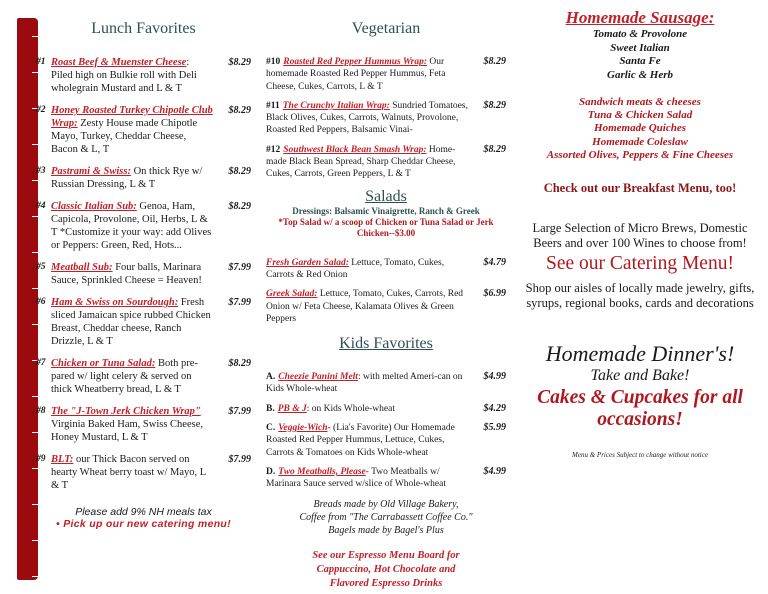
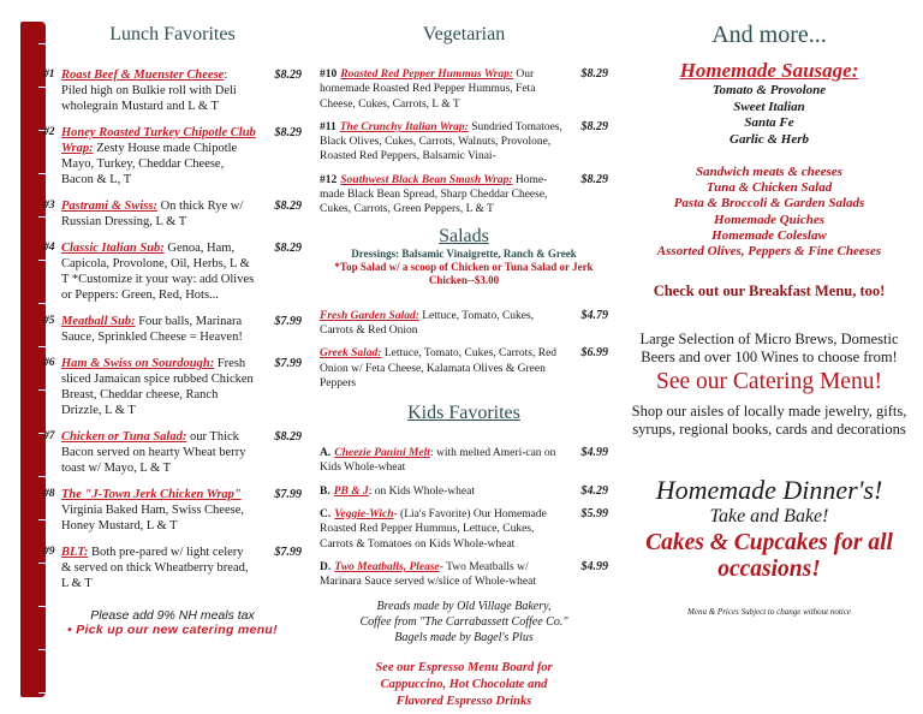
  Lunch Favorites
  #1
  Roast Beef & Muenster Cheese: Piled high on Bulkie roll with Deli wholegrain Mustard and L & T
  $8.29
  #2
  Honey Roasted Turkey Chipotle Club Wrap: Zesty House made Chipotle Mayo, Turkey, Cheddar Cheese, Bacon & L, T
  $8.29
  #3
  Pastrami & Swiss: On thick Rye w/ Russian Dressing, L & T
  $8.29
  #4
  Classic Italian Sub: Genoa, Ham, Capicola, Provolone, Oil, Herbs, L & T *Customize it your way: add Olives or Peppers: Green, Red, Hots...
  $8.29
  #5
  Meatball Sub: Four balls, Marinara Sauce, Sprinkled Cheese = Heaven!
  $7.99
  #6
  Ham & Swiss on Sourdough: Fresh sliced Jamaican spice rubbed Chicken Breast, Cheddar cheese, Ranch Drizzle, L & T
  $7.99
  #7
- Chicken or Tuna Salad: Both pre-pared w/ light celery & served on thick Wheatberry bread, L & T
+ Chicken or Tuna Salad: our Thick Bacon served on hearty Wheat berry toast w/ Mayo, L & T
  $8.29
  #8
  The "J-Town Jerk Chicken Wrap" Virginia Baked Ham, Swiss Cheese, Honey Mustard, L & T
  $7.99
  #9
- BLT: our Thick Bacon served on hearty Wheat berry toast w/ Mayo, L & T
+ BLT: Both pre-pared w/ light celery & served on thick Wheatberry bread, L & T
  $7.99
  Please add 9% NH meals tax
  • Pick up our new catering menu!
  Vegetarian
  #10 Roasted Red Pepper Hummus Wrap: Our homemade Roasted Red Pepper Hummus, Feta Cheese, Cukes, Carrots, L & T
  $8.29
  #11 The Crunchy Italian Wrap: Sundried Tomatoes, Black Olives, Cukes, Carrots, Walnuts, Provolone, Roasted Red Peppers, Balsamic Vinai-
  $8.29
  #12 Southwest Black Bean Smash Wrap: Home-made Black Bean Spread, Sharp Cheddar Cheese, Cukes, Carrots, Green Peppers, L & T
  $8.29
  Salads
  Dressings: Balsamic Vinaigrette, Ranch & Greek
  *Top Salad w/ a scoop of Chicken or Tuna Salad or Jerk Chicken--$3.00
  Fresh Garden Salad: Lettuce, Tomato, Cukes, Carrots & Red Onion
  $4.79
  Greek Salad: Lettuce, Tomato, Cukes, Carrots, Red Onion w/ Feta Cheese, Kalamata Olives & Green Peppers
  $6.99
  Kids Favorites
  A. Cheezie Panini Melt: with melted Ameri-can on Kids Whole-wheat
  $4.99
  B. PB & J: on Kids Whole-wheat
  $4.29
  C. Veggie-Wich- (Lia's Favorite) Our Homemade Roasted Red Pepper Hummus, Lettuce, Cukes, Carrots & Tomatoes on Kids Whole-wheat
  $5.99
  D. Two Meatballs, Please- Two Meatballs w/ Marinara Sauce served w/slice of Whole-wheat
  $4.99
  Breads made by Old Village Bakery,
  Coffee from "The Carrabassett Coffee Co."
  Bagels made by Bagel's Plus
  See our Espresso Menu Board for
  Cappuccino, Hot Chocolate and
  Flavored Espresso Drinks
+ And more...
  Homemade Sausage:
  Tomato & Provolone
  Sweet Italian
  Santa Fe
  Garlic & Herb
  Sandwich meats & cheeses
  Tuna & Chicken Salad
+ Pasta & Broccoli & Garden Salads
  Homemade Quiches
  Homemade Coleslaw
  Assorted Olives, Peppers & Fine Cheeses
  Check out our Breakfast Menu, too!
  Large Selection of Micro Brews, Domestic Beers and over 100 Wines to choose from!
  See our Catering Menu!
  Shop our aisles of locally made jewelry, gifts, syrups, regional books, cards and decorations
  Homemade Dinner's!
  Take and Bake!
  menupix
  Cakes & Cupcakes for all occasions!
  Menu & Prices Subject to change without notice
